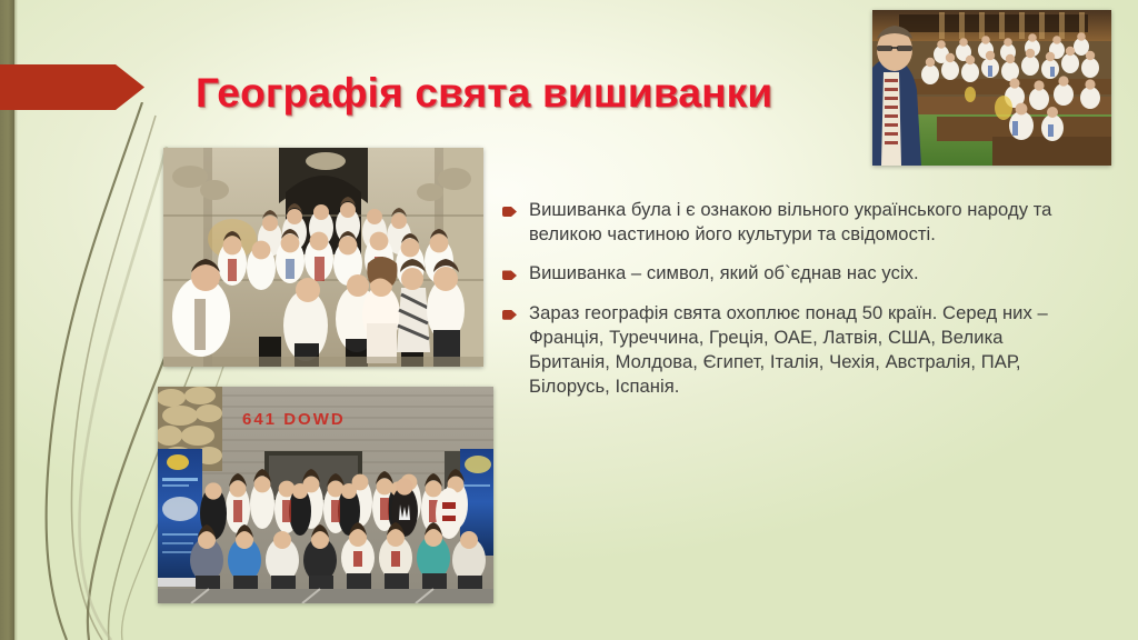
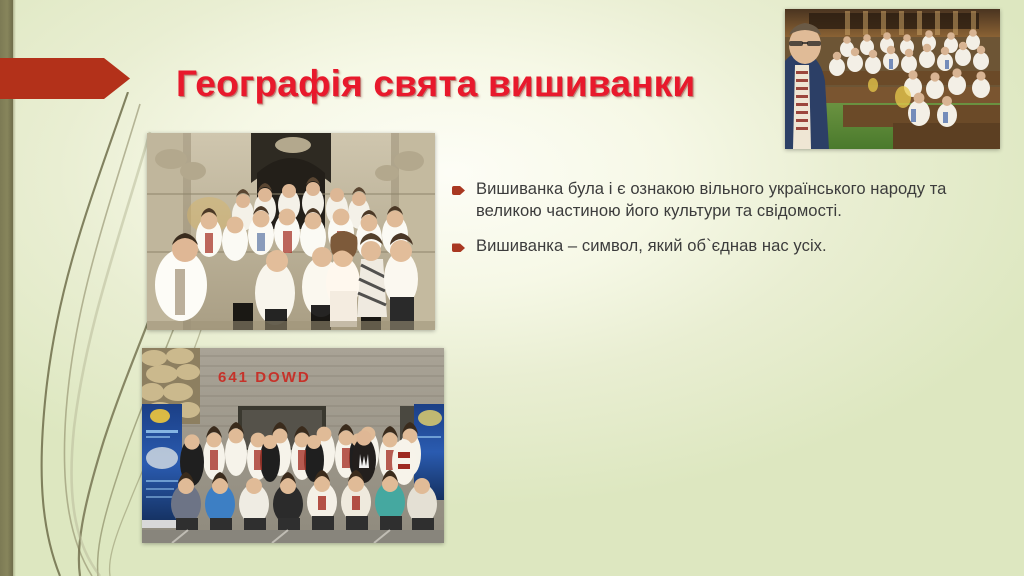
  Географія свята вишиванки
  641 DOWD
  Вишиванка була і є ознакою вільного українського народу та великою частиною його культури та свідомості.
  Вишиванка – символ, який об`єднав нас усіх.
- Зараз географія свята охоплює понад 50 країн. Серед них – Франція, Туреччина, Греція, ОАЕ, Латвія, США, Велика Британія, Молдова, Єгипет, Італія, Чехія, Австралія, ПАР, Білорусь, Іспанія.
